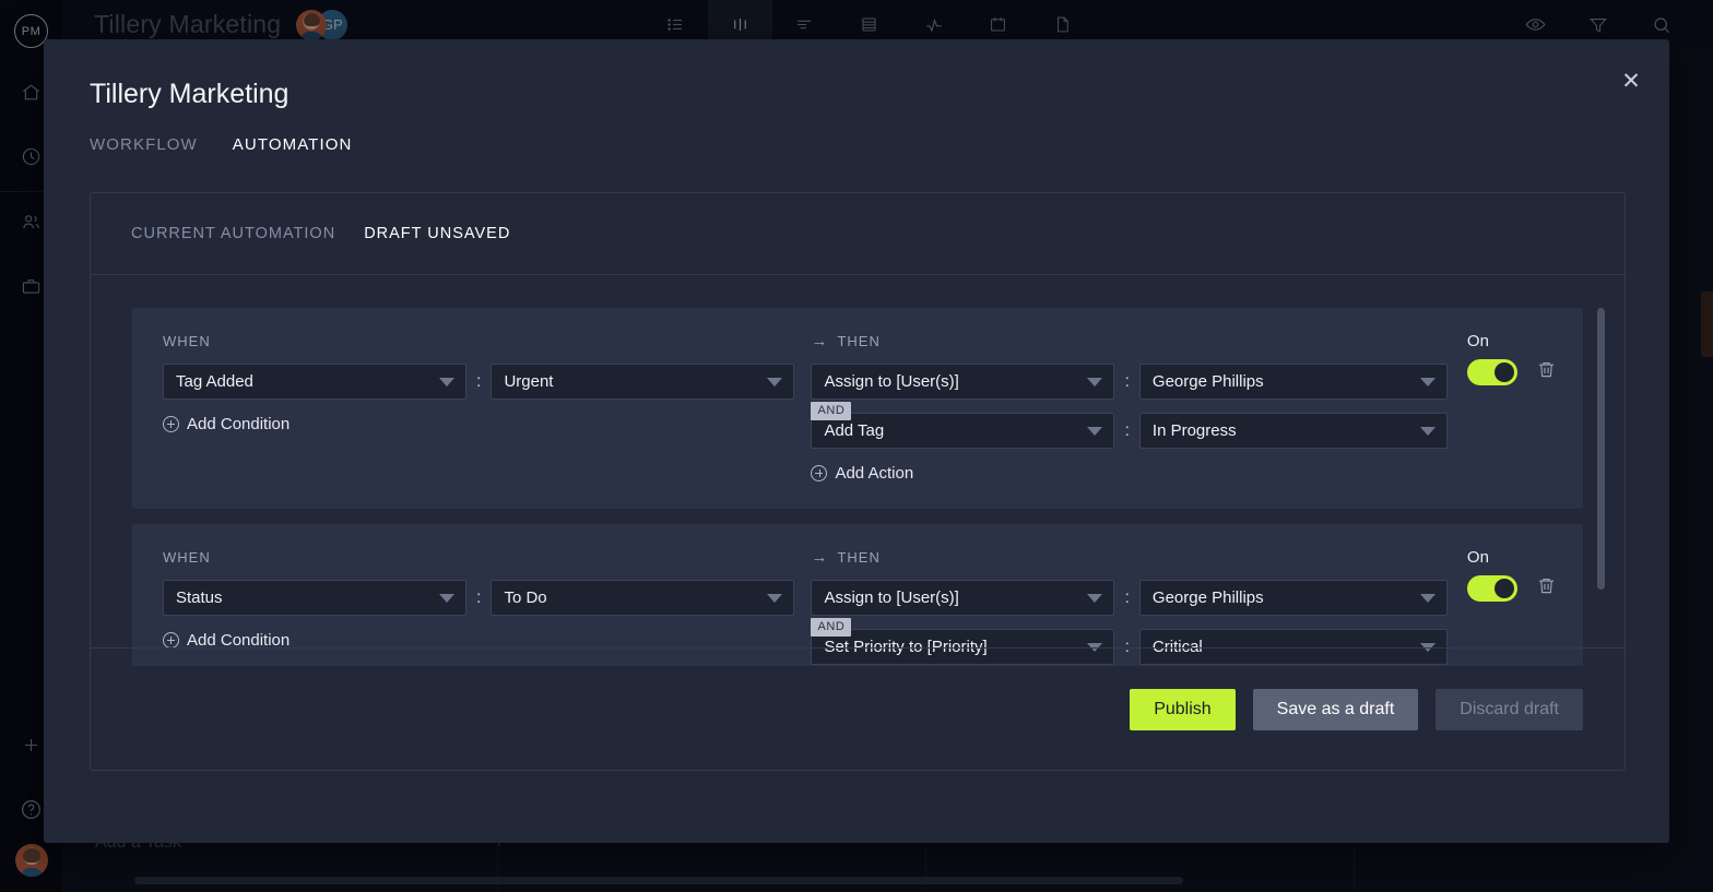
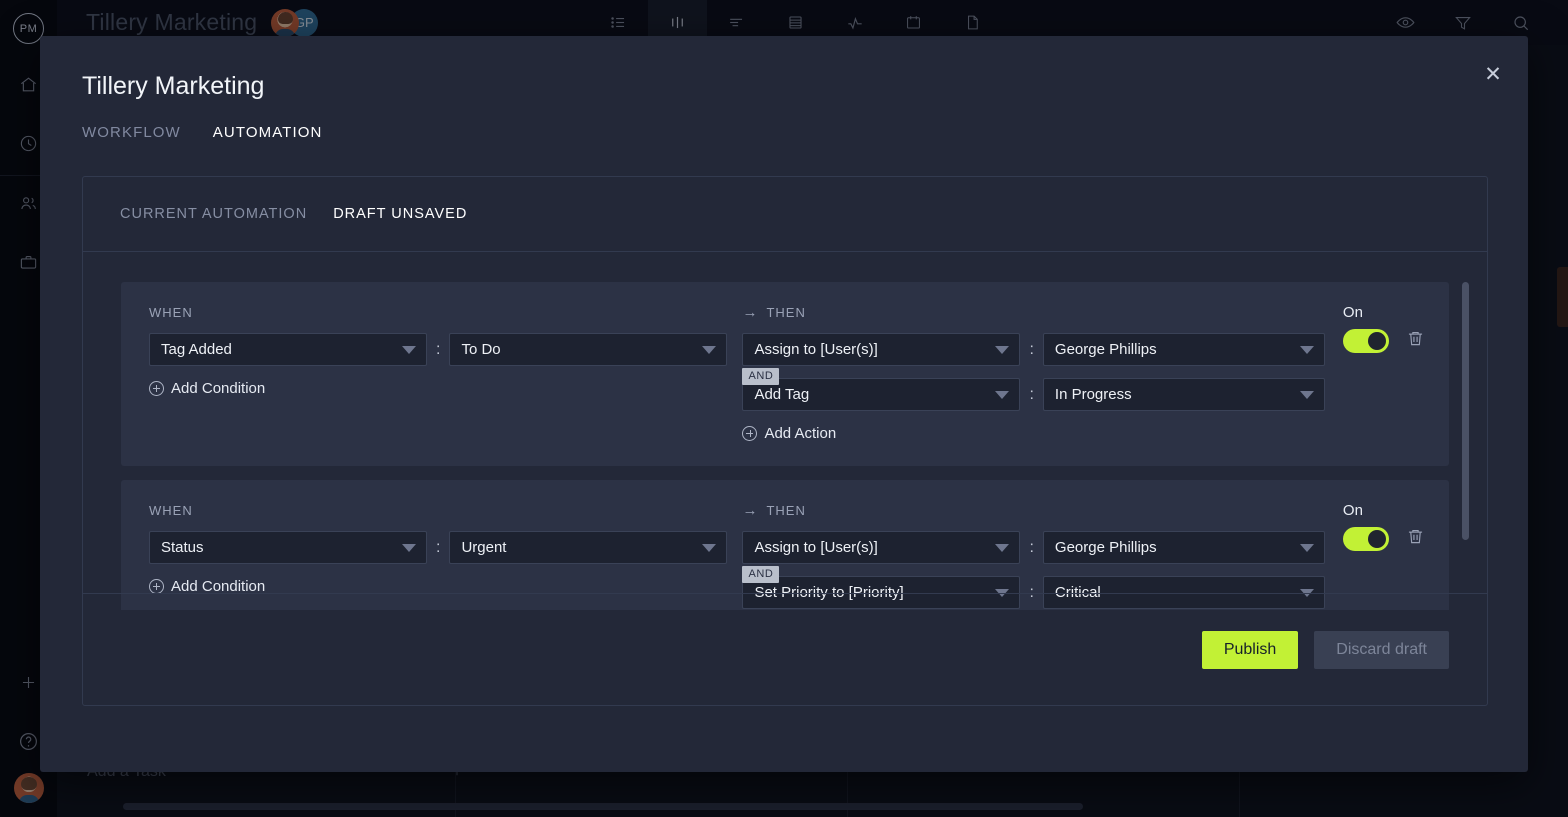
  PM
  Tillery Marketing
  GP
  ✕
  Tillery Marketing
  WORKFLOW
  AUTOMATION
  CURRENT AUTOMATION
  DRAFT UNSAVED
  WHEN
  Tag Added
  :
- Urgent
+ To Do
  Add Condition
  →
  THEN
  Assign to [User(s)]
  :
  George Phillips
  AND
  Add Tag
  :
  In Progress
  Add Action
  On
  WHEN
  Status
  :
- To Do
+ Urgent
  Add Condition
  →
  THEN
  Assign to [User(s)]
  :
  George Phillips
  AND
  Set Priority to [Priority]
  :
  Critical
  On
  Publish
- Save as a draft
  Discard draft
